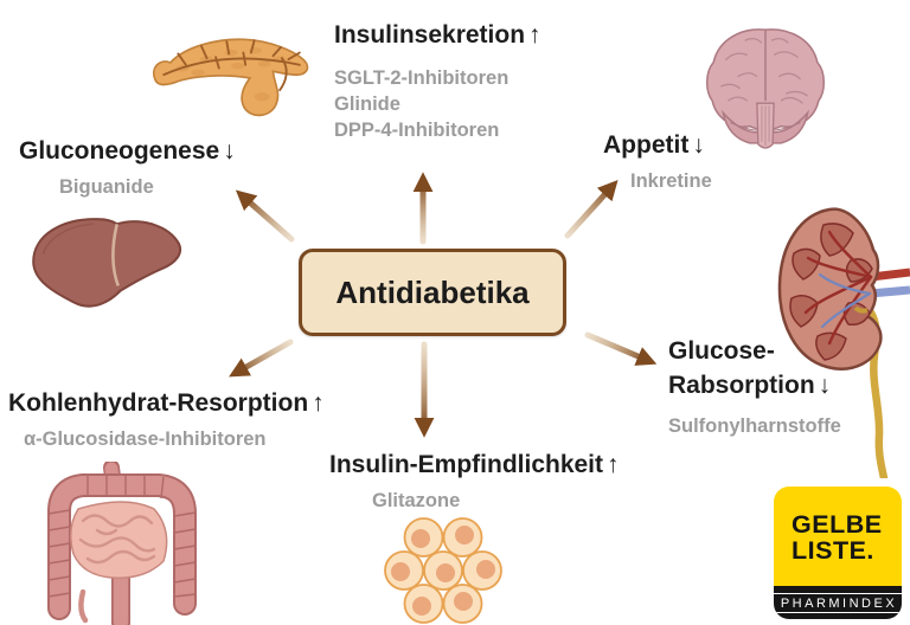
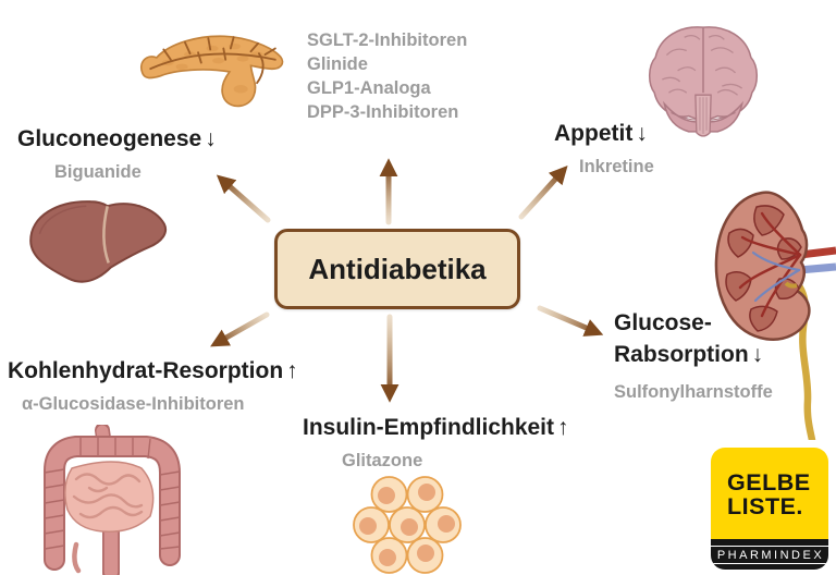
  Antidiabetika
- Insulinsekretion ↑
  SGLT-2-Inhibitoren
  Glinide
+ GLP1-Analoga
- DPP-4-Inhibitoren
+ DPP-3-Inhibitoren
  Gluconeogenese ↓
  Biguanide
  Appetit ↓
  Inkretine
  Glucose-
  Rabsorption ↓
  Sulfonylharnstoffe
  Kohlenhydrat-Resorption ↑
  α-Glucosidase-Inhibitoren
  Insulin-Empfindlichkeit ↑
  Glitazone
  GELBE
  LISTE.
  PHARMINDEX
